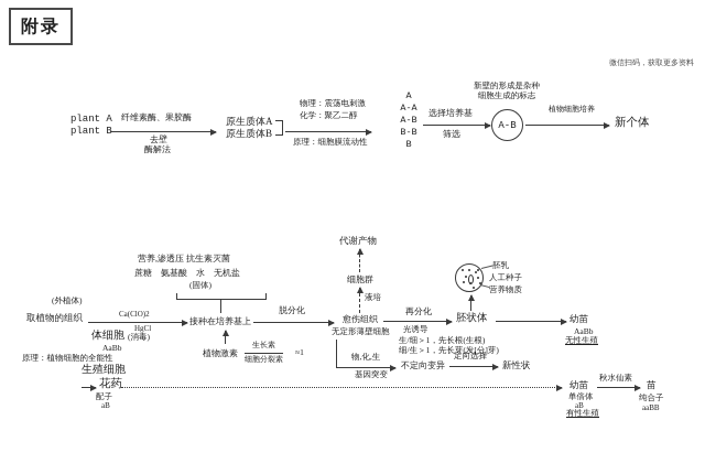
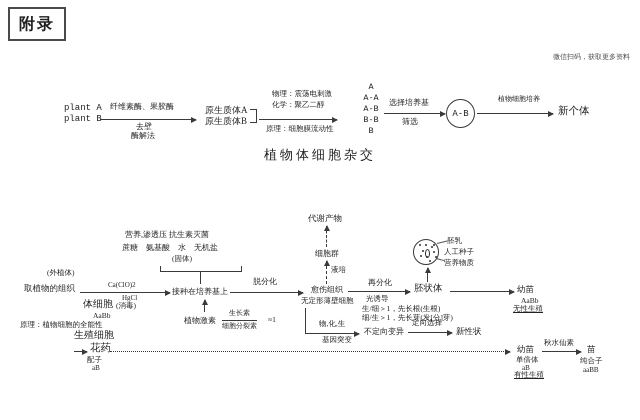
  附录
  微信扫码，获取更多资料
  plant A
  plant B
  纤维素酶、果胶酶
  去壁
  酶解法
  原生质体A
  原生质体B
  物理：震荡电刺激
  化学：聚乙二醇
  原理：细胞膜流动性
  A
  A-A
  A-B
  B-B
  B
  选择培养基
  筛选
- 新壁的形成是杂种
- 细胞生成的标志
  A-B
  植物细胞培养
  新个体
+ 植物体细胞杂交
  (外植体)
  取植物的组织
  Ca(ClO)2
  HgCl
  体细胞
  (消毒)
  AaBb
  原理：植物细胞的全能性
  生殖细胞
  花药
  配子
  aB
  营养,渗透压 抗生素灭菌
  蔗糖 氨基酸 水 无机盐
  (固体)
  接种在培养基上
  植物激素
  生长素
  细胞分裂素
  ≈1
  脱分化
  愈伤组织
  无定形薄壁细胞
  液培
  细胞群
  代谢产物
  再分化
  光诱导
  生/细＞1，先长根(生根)
  细/生＞1，先长芽(发[分]芽)
  胚状体
  胚乳
  人工种子
  营养物质
  幼苗
  AaBb
  无性生殖
  物,化,生
  基因突变
  不定向变异
  定向选择
  新性状
  幼苗
  单倍体
  aB
  有性生殖
  秋水仙素
  苗
  纯合子
  aaBB
